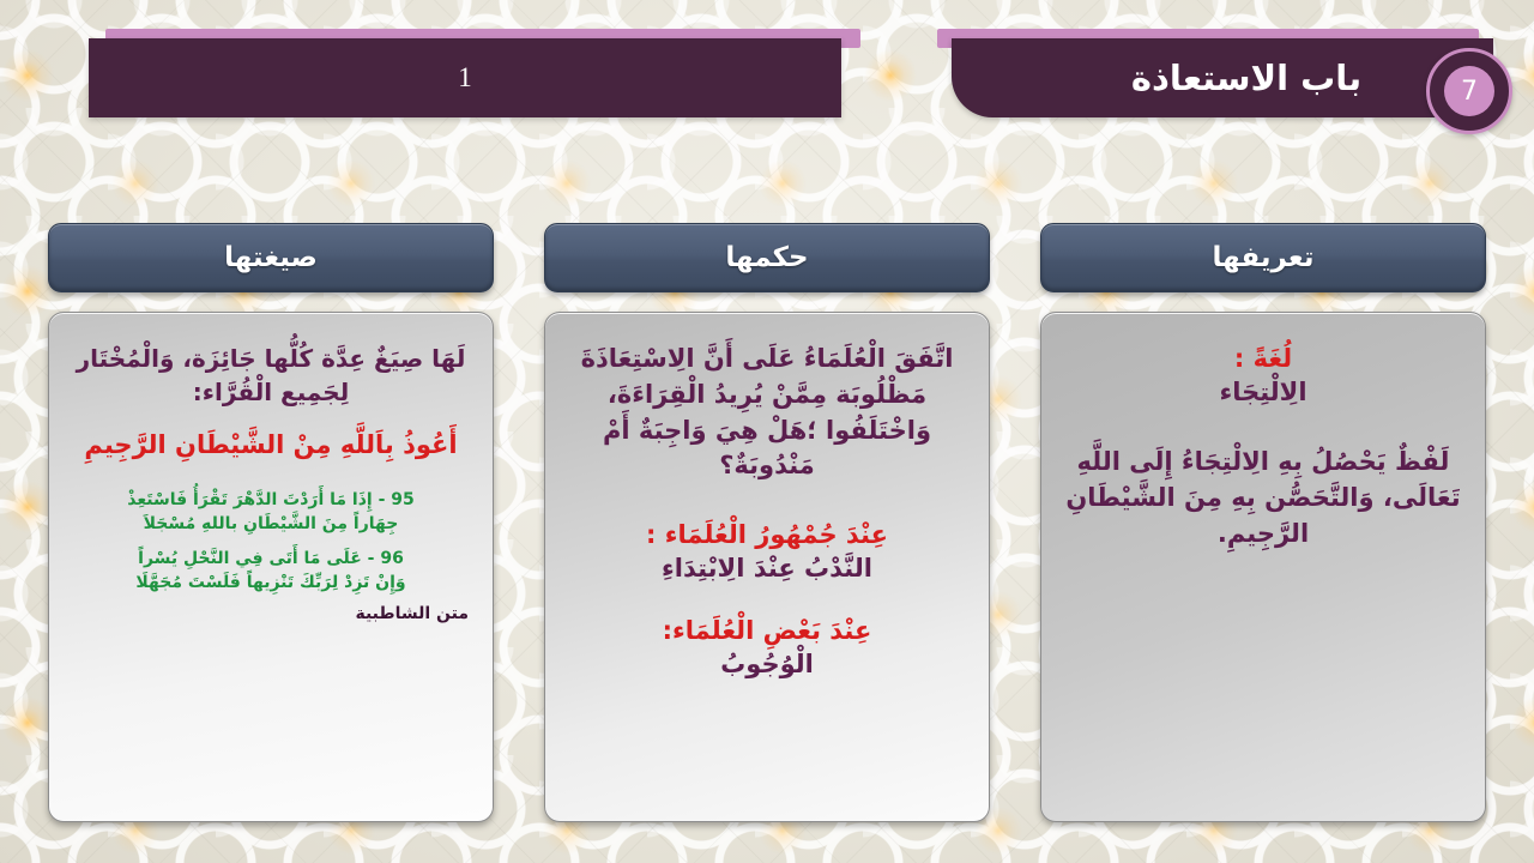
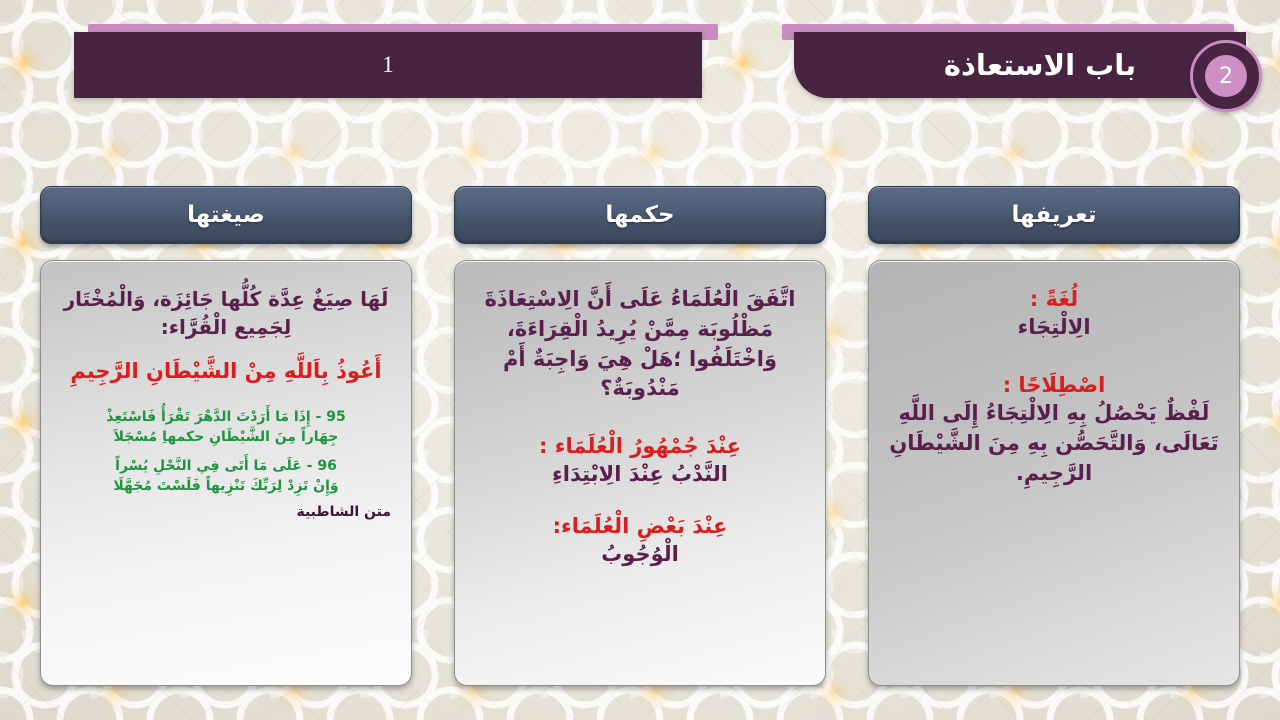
  باب الاستعاذة
- 7
+ 2
  1
  تعريفها
  لُغَةً :
  الِالْتِجَاء
+ اصْطِلَاحًا :
  لَفْظٌ يَحْصُلُ بِهِ الِالْتِجَاءُ إِلَى اللَّهِ تَعَالَى، وَالتَّحَصُّن بِهِ مِنَ الشَّيْطَانِ الرَّجِيمِ.
  حكمها
  اتَّفَقَ الْعُلَمَاءُ عَلَى أَنَّ الِاسْتِعَاذَةَ مَظْلُوبَة مِمَّنْ يُرِيدُ الْقِرَاءَةَ، وَاخْتَلَفُوا ؛هَلْ هِيَ وَاجِبَةٌ أَمْ مَنْدُوبَةٌ؟
  عِنْدَ جُمْهُورُ الْعُلَمَاء :
  النَّدْبُ عِنْدَ الِابْتِدَاءِ
  عِنْدَ بَعْضِ الْعُلَمَاء:
  الْوُجُوبُ
  صيغتها
  لَهَا صِيَغٌ عِدَّة كُلُّها جَائِزَة، وَالْمُخْتَار لِجَمِيع الْقُرَّاء:
  أَعُوذُ بِاَللَّهِ مِنْ الشَّيْطَانِ الرَّجِيمِ
  95 - إِذَا مَا أَرَدْتَ الدَّهْرَ تَقْرَأُ فَاسْتَعِذْ
- جِهَاراً مِنَ الشَّيْطَانِ باللهِ مُسْجَلاَ
+ جِهَاراً مِنَ الشَّيْطَانِ حكمهاِ مُسْجَلاَ
  96 - عَلَى مَا أَتَى فِي النَّحْلِ يُسْراً
  وَإِنْ تَزِدْ لِرَبِّكَ تَنْزِيهاً فَلَسْتَ مُجَهَّلَا
  متن الشاطبية
